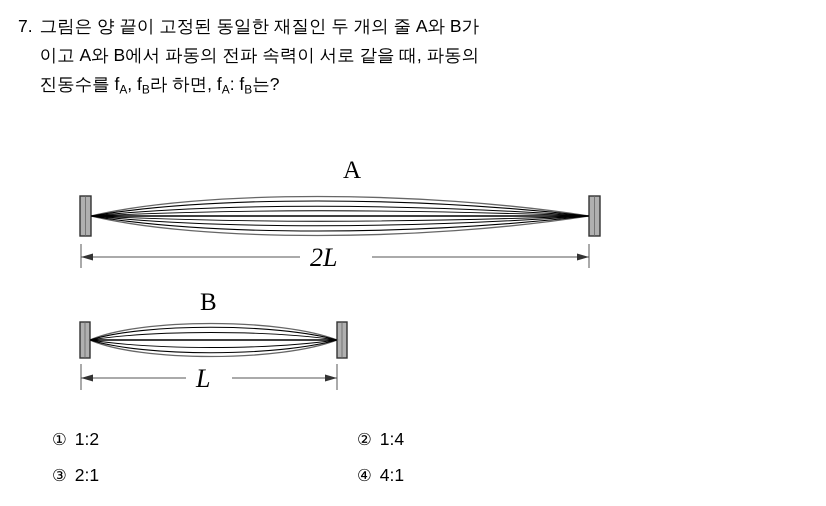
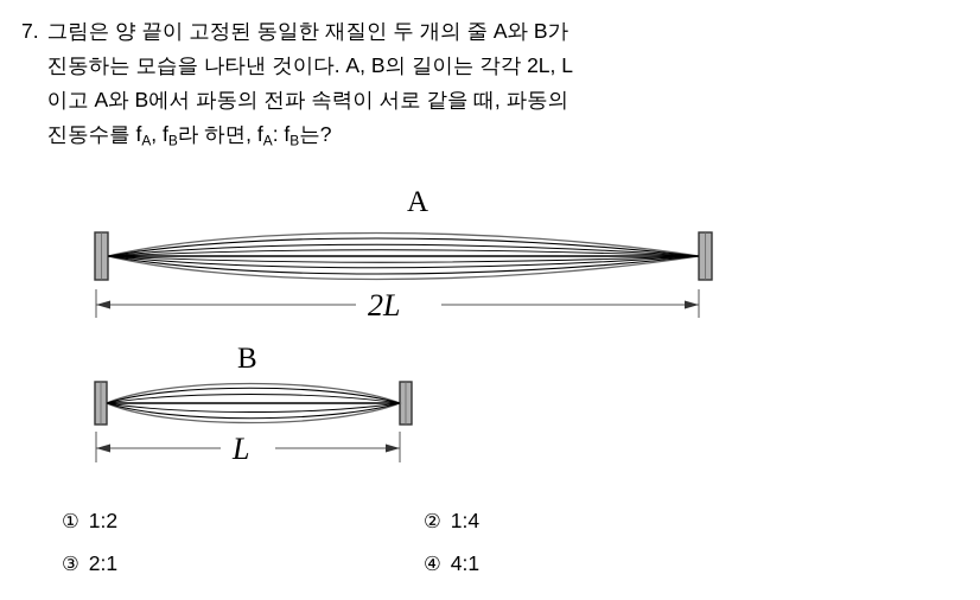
  7.
  그림은 양 끝이 고정된 동일한 재질인 두 개의 줄 A와 B가
+ 진동하는 모습을 나타낸 것이다. A, B의 길이는 각각 2L, L
  이고 A와 B에서 파동의 전파 속력이 서로 같을 때, 파동의
  진동수를 fA, fB라 하면, fA: fB는?
  A
  2L
  B
  L
  ① 1:2
  ② 1:4
  ③ 2:1
  ④ 4:1
